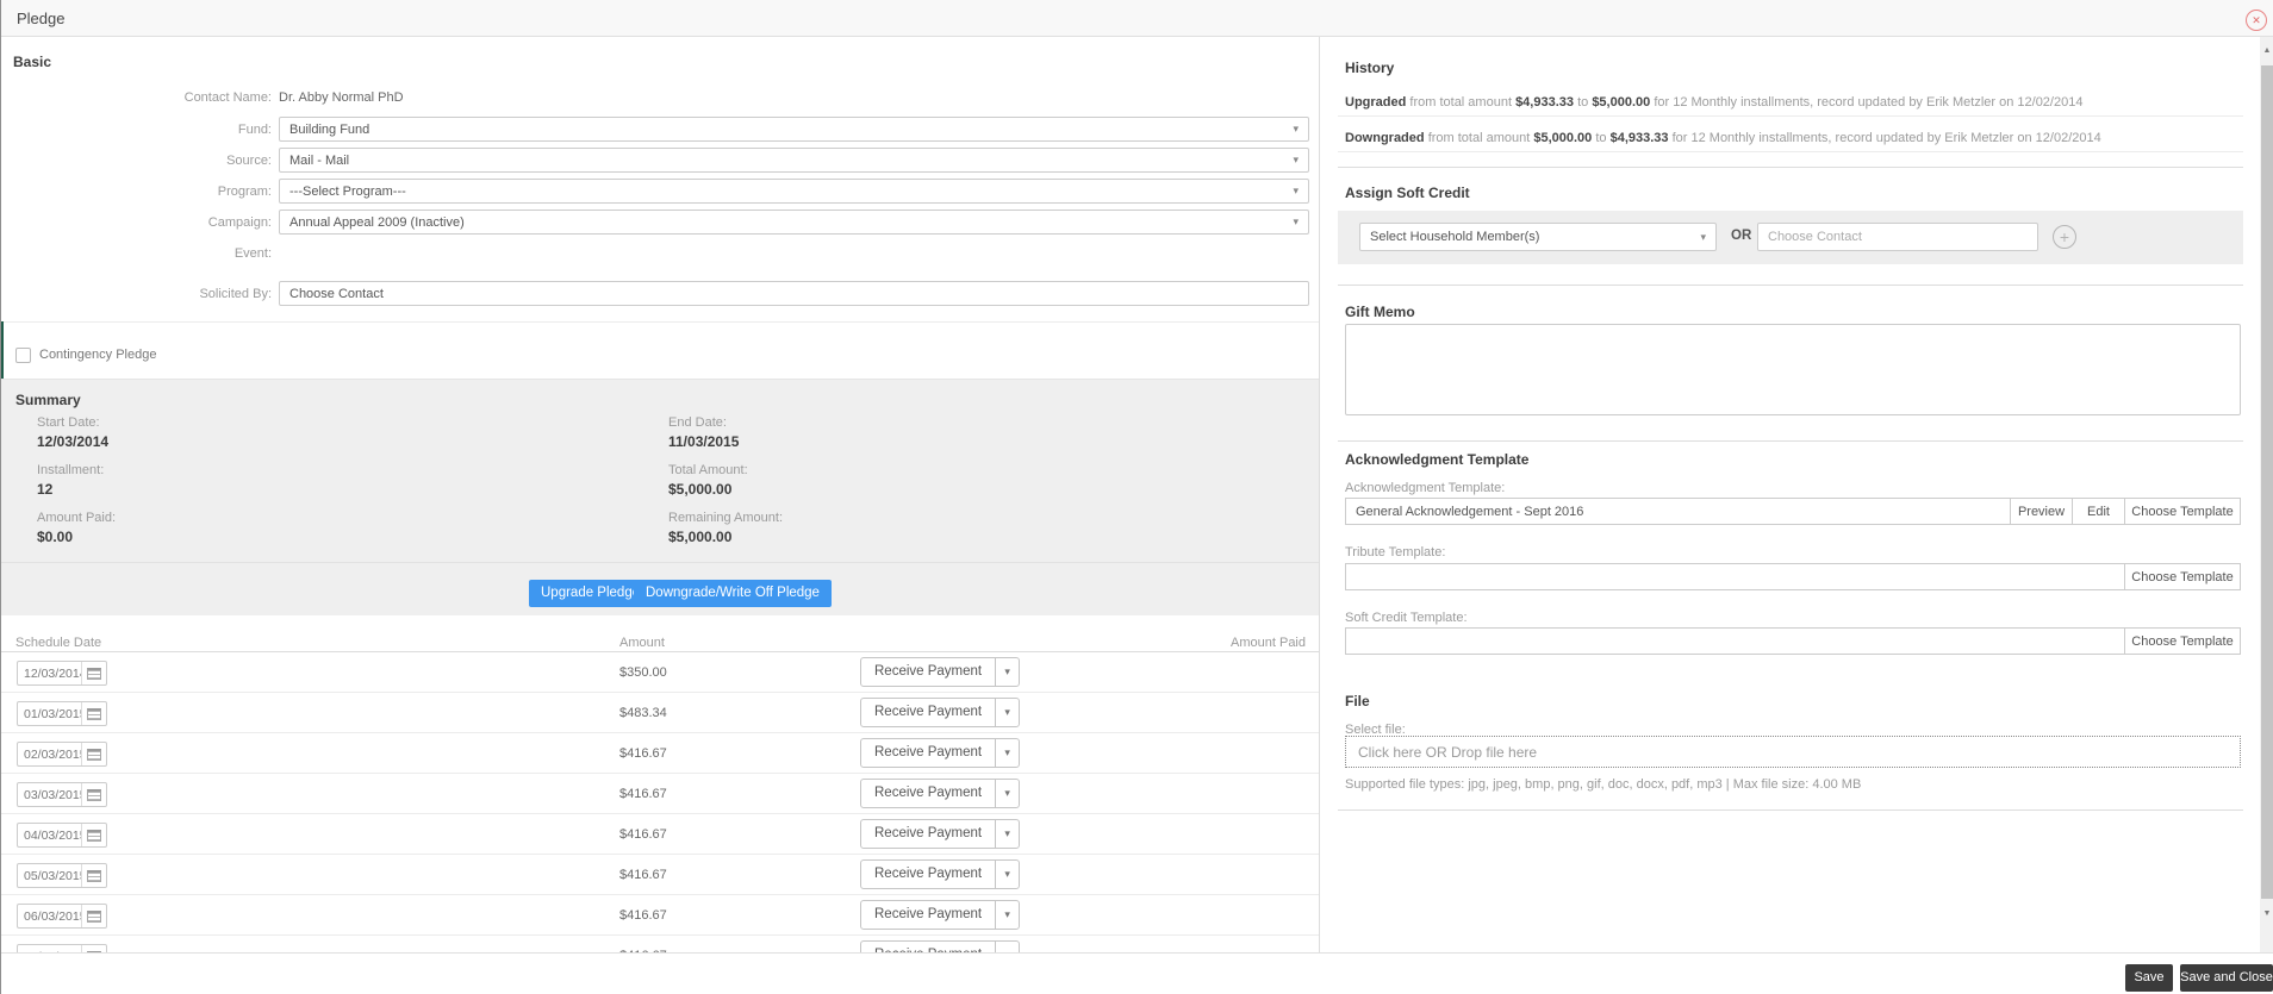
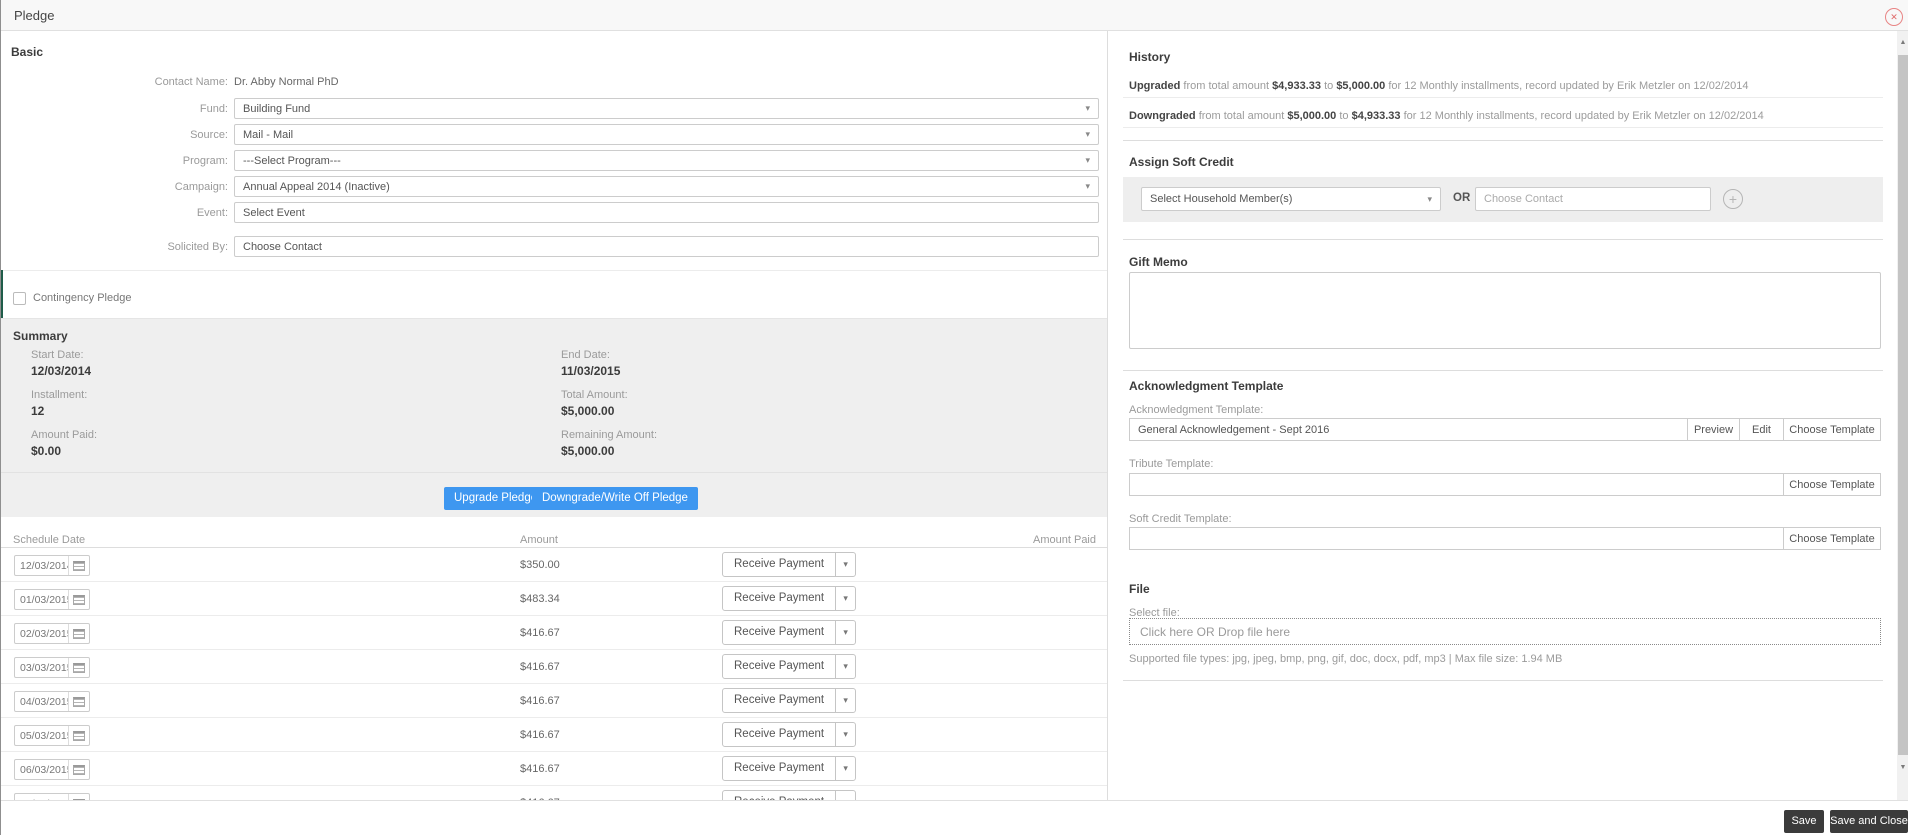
  Pledge
  ✕
  Basic
  Contact Name:
  Dr. Abby Normal PhD
  Fund:
  Building Fund
  ▾
  Source:
  Mail - Mail
  ▾
  Program:
  ---Select Program---
  ▾
  Campaign:
- Annual Appeal 2009 (Inactive)
+ Annual Appeal 2014 (Inactive)
  ▾
  Event:
+ Select Event
  Solicited By:
  Choose Contact
  Contingency Pledge
  Summary
  Start Date:
  12/03/2014
  End Date:
  11/03/2015
  Installment:
  12
  Total Amount:
  $5,000.00
  Amount Paid:
  $0.00
  Remaining Amount:
  $5,000.00
  Upgrade Pledg
  Downgrade/Write Off Pledge
  Schedule Date
  Amount
  Amount Paid
  12/03/201
  $350.00
  Receive Payment
  ▾
  01/03/201
  $483.34
  Receive Payment
  ▾
  02/03/201
  $416.67
  Receive Payment
  ▾
  03/03/201
  $416.67
  Receive Payment
  ▾
  04/03/201
  $416.67
  Receive Payment
  ▾
  05/03/201
  $416.67
  Receive Payment
  ▾
  06/03/201
  $416.67
  Receive Payment
  ▾
  History
  Upgraded from total amount $4,933.33 to $5,000.00 for 12 Monthly installments, record updated by Erik Metzler on 12/02/2014
  Downgraded from total amount $5,000.00 to $4,933.33 for 12 Monthly installments, record updated by Erik Metzler on 12/02/2014
  Assign Soft Credit
  Select Household Member(s)
  ▾
  OR
  Choose Contact
  +
  Gift Memo
  Acknowledgment Template
  Acknowledgment Template:
  General Acknowledgement - Sept 2016
  Preview
  Edit
  Choose Template
  Tribute Template:
  Choose Template
  Soft Credit Template:
  Choose Template
  File
  Select file:
  Click here OR Drop file here
- Supported file types: jpg, jpeg, bmp, png, gif, doc, docx, pdf, mp3 | Max file size: 4.00 MB
+ Supported file types: jpg, jpeg, bmp, png, gif, doc, docx, pdf, mp3 | Max file size: 1.94 MB
  Save
  Save and Close
